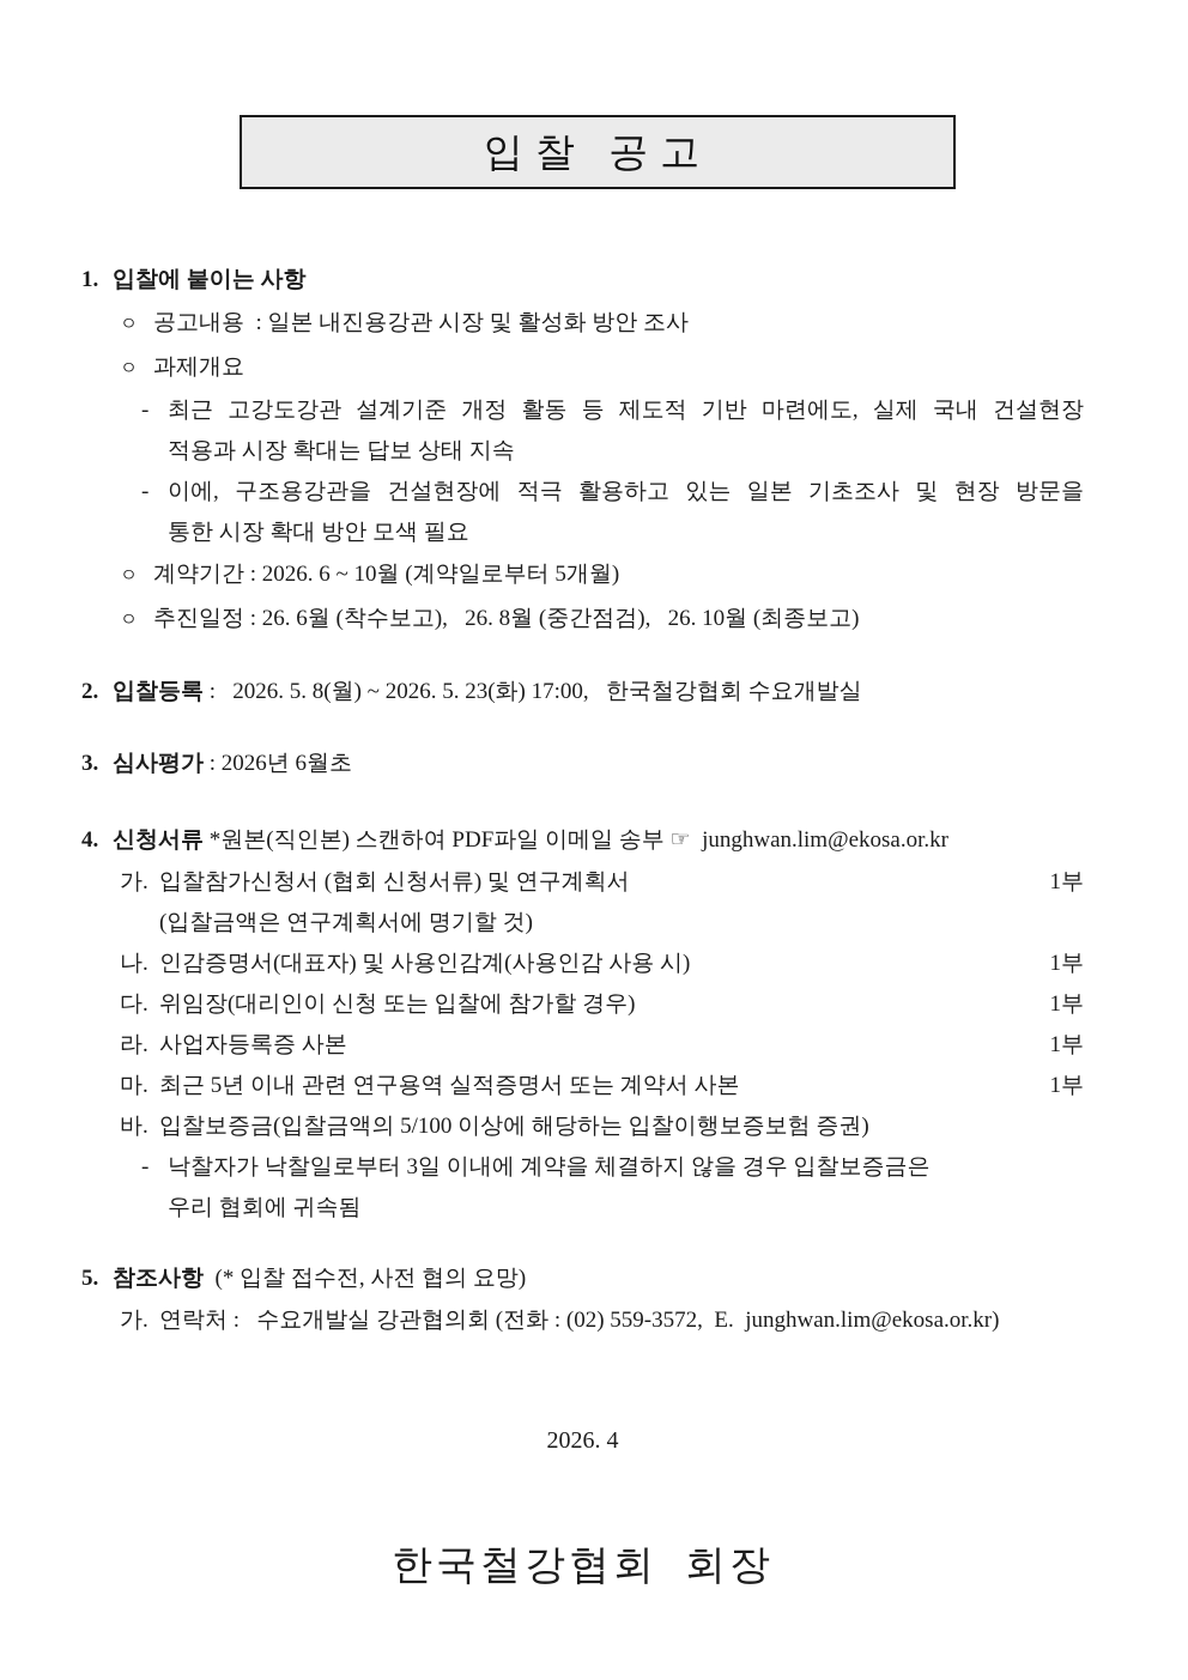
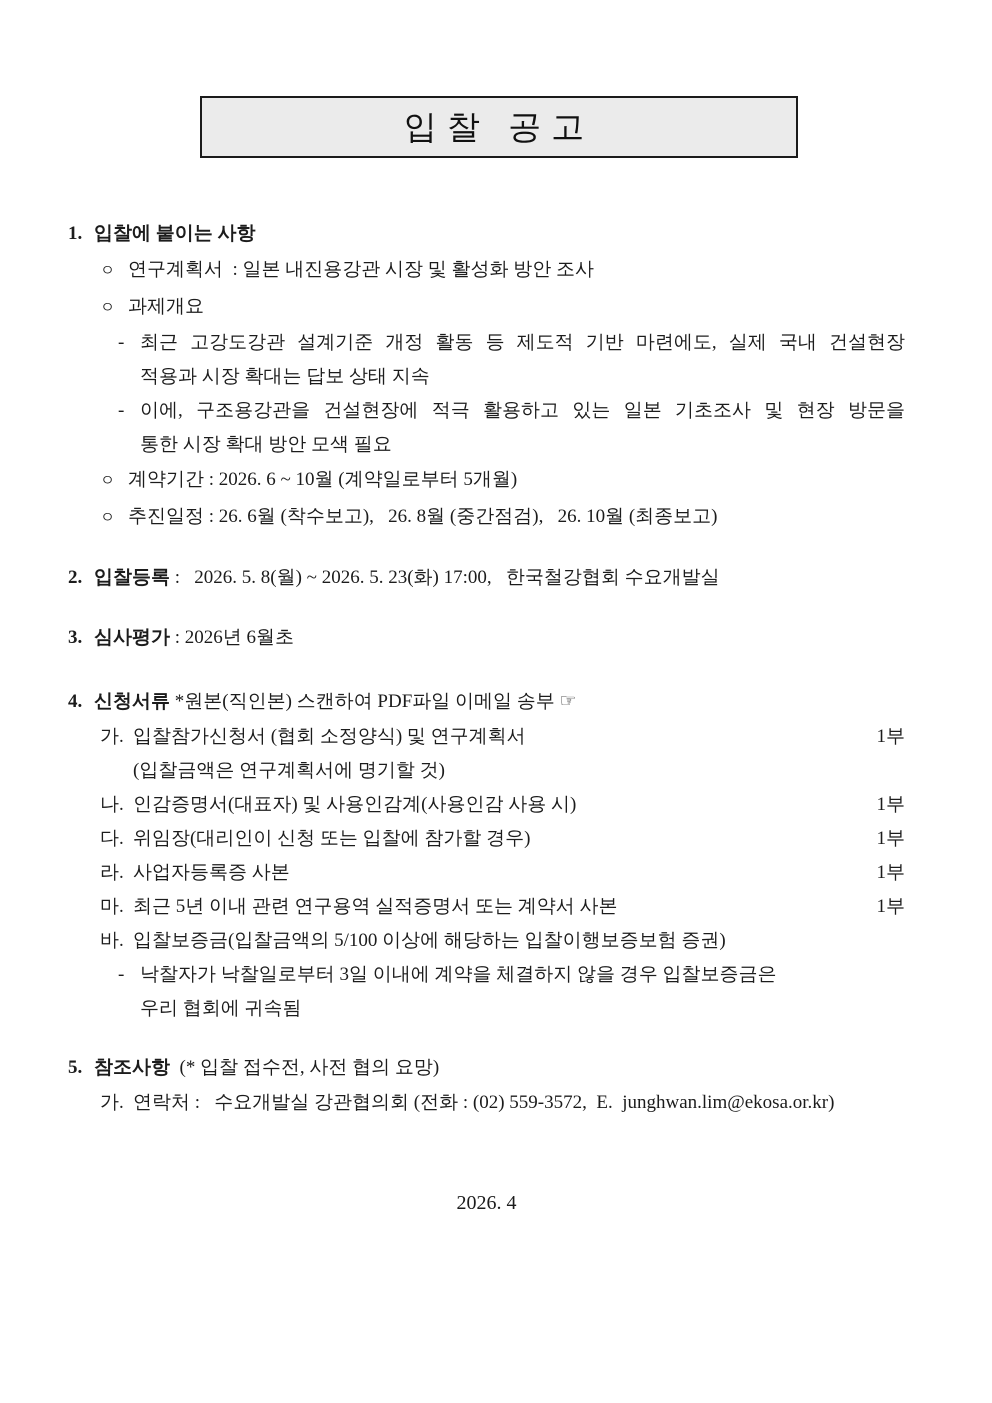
  입찰 공고
  1.
  입찰에 붙이는 사항
  ㅇ
- 공고내용 : 일본 내진용강관 시장 및 활성화 방안 조사
+ 연구계획서 : 일본 내진용강관 시장 및 활성화 방안 조사
  ㅇ
  과제개요
  -
  최근 고강도강관 설계기준 개정 활동 등 제도적 기반 마련에도, 실제 국내 건설현장
  적용과 시장 확대는 답보 상태 지속
  -
  이에, 구조용강관을 건설현장에 적극 활용하고 있는 일본 기초조사 및 현장 방문을
  통한 시장 확대 방안 모색 필요
  ㅇ
  계약기간 : 2026. 6 ~ 10월 (계약일로부터 5개월)
  ㅇ
  추진일정 : 26. 6월 (착수보고), 26. 8월 (중간점검), 26. 10월 (최종보고)
  2.
  입찰등록
  : 2026. 5. 8(월) ~ 2026. 5. 23(화) 17:00, 한국철강협회 수요개발실
  3.
  심사평가
  : 2026년 6월초
  4.
  신청서류
  *원본(직인본) 스캔하여 PDF파일 이메일 송부
  ☞
- junghwan.lim@ekosa.or.kr
  가.
- 입찰참가신청서 (협회 신청서류) 및 연구계획서
+ 입찰참가신청서 (협회 소정양식) 및 연구계획서
  1부
  (입찰금액은 연구계획서에 명기할 것)
  나.
  인감증명서(대표자) 및 사용인감계(사용인감 사용 시)
  1부
  다.
  위임장(대리인이 신청 또는 입찰에 참가할 경우)
  1부
  라.
  사업자등록증 사본
  1부
  마.
  최근 5년 이내 관련 연구용역 실적증명서 또는 계약서 사본
  1부
  바.
  입찰보증금(입찰금액의 5/100 이상에 해당하는 입찰이행보증보험 증권)
  -
  낙찰자가 낙찰일로부터 3일 이내에 계약을 체결하지 않을 경우 입찰보증금은
  우리 협회에 귀속됨
  5.
  참조사항
  (* 입찰 접수전, 사전 협의 요망)
  가.
  연락처 : 수요개발실 강관협의회 (전화 : (02) 559-3572, E. junghwan.lim@ekosa.or.kr)
  2026. 4
- 한국철강협회 회장
